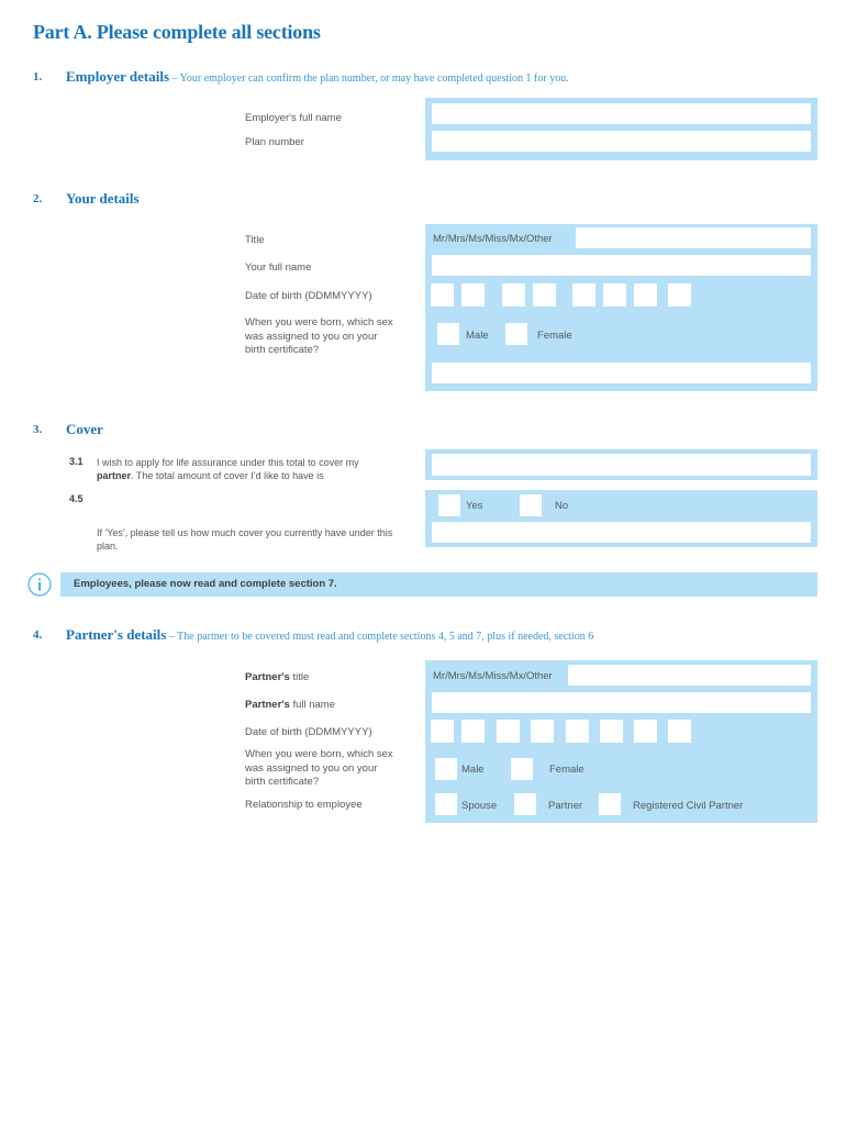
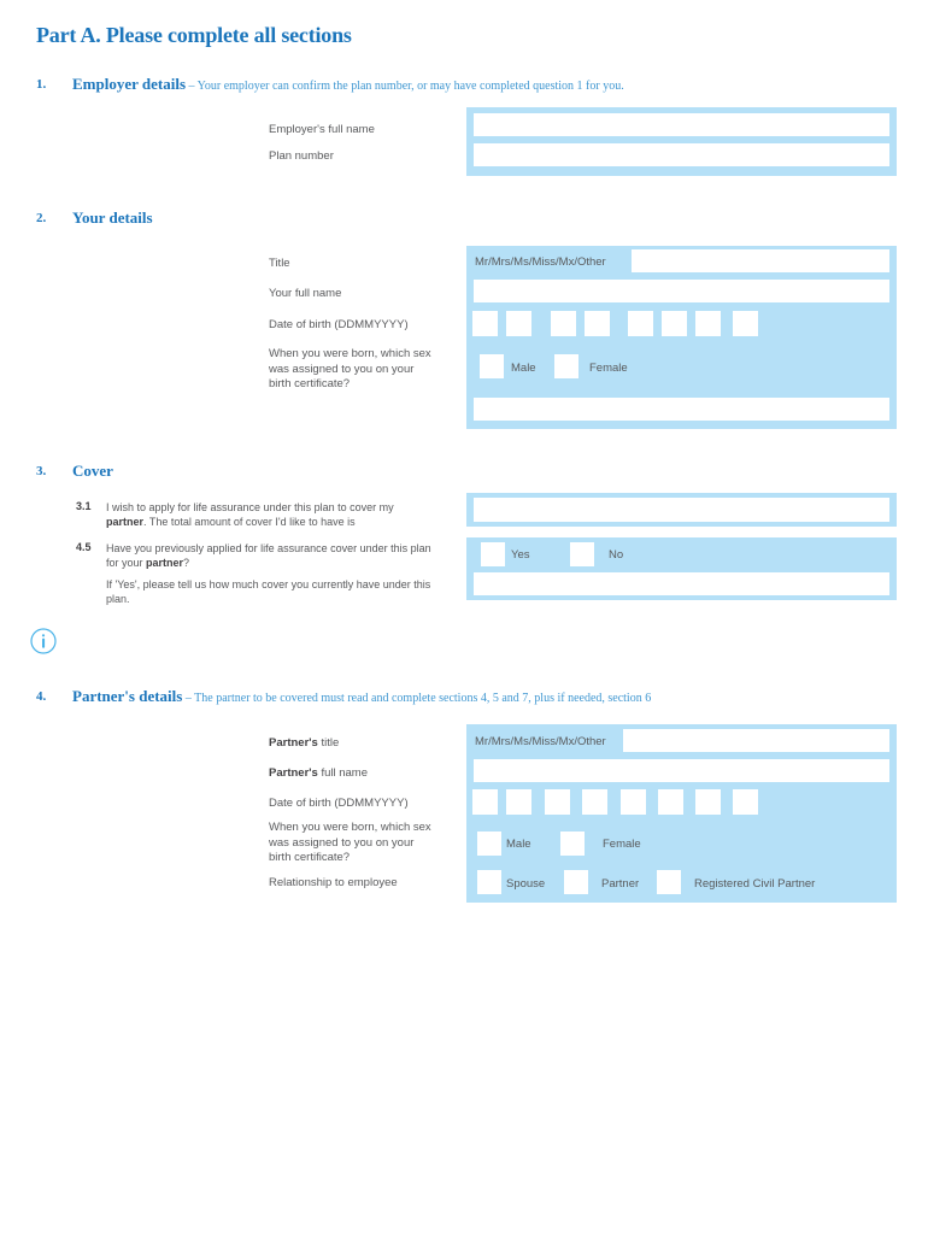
  Part A. Please complete all sections
  1.
  Employer details – Your employer can confirm the plan number, or may have completed question 1 for you.
  Employer's full name
  Plan number
  2.
  Your details
  Title
  Your full name
  Date of birth (DDMMYYYY)
  When you were born, which sex was assigned to you on your birth certificate?
  Mr/Mrs/Ms/Miss/Mx/Other
  Male
  Female
  3.
  Cover
  3.1
- I wish to apply for life assurance under this total to cover my partner. The total amount of cover I'd like to have is
+ I wish to apply for life assurance under this plan to cover my partner. The total amount of cover I'd like to have is
  4.5
+ Have you previously applied for life assurance cover under this plan for your partner?
  If 'Yes', please tell us how much cover you currently have under this plan.
  Yes
  No
- Employees, please now read and complete section 7.
  4.
  Partner's details – The partner to be covered must read and complete sections 4, 5 and 7, plus if needed, section 6
  Partner's title
  Partner's full name
  Date of birth (DDMMYYYY)
  When you were born, which sex was assigned to you on your birth certificate?
  Relationship to employee
  Mr/Mrs/Ms/Miss/Mx/Other
  Male
  Female
  Spouse
  Partner
  Registered Civil Partner
